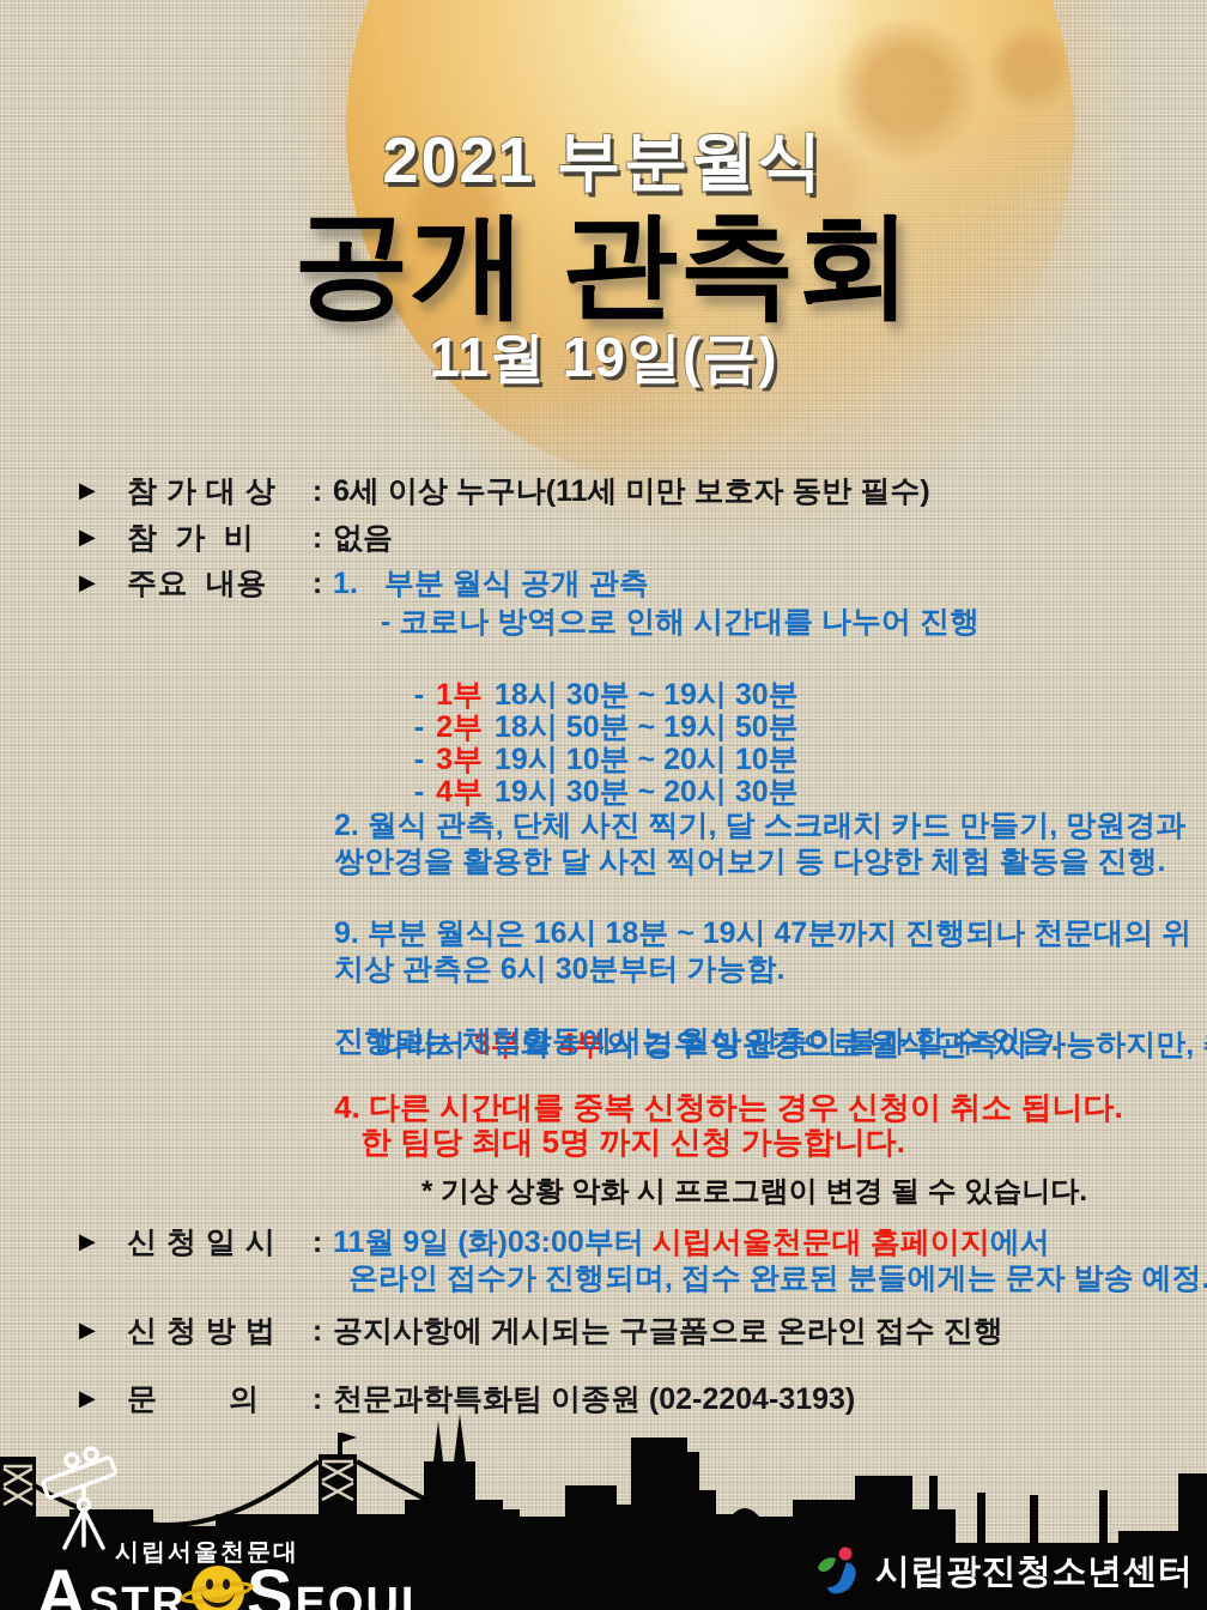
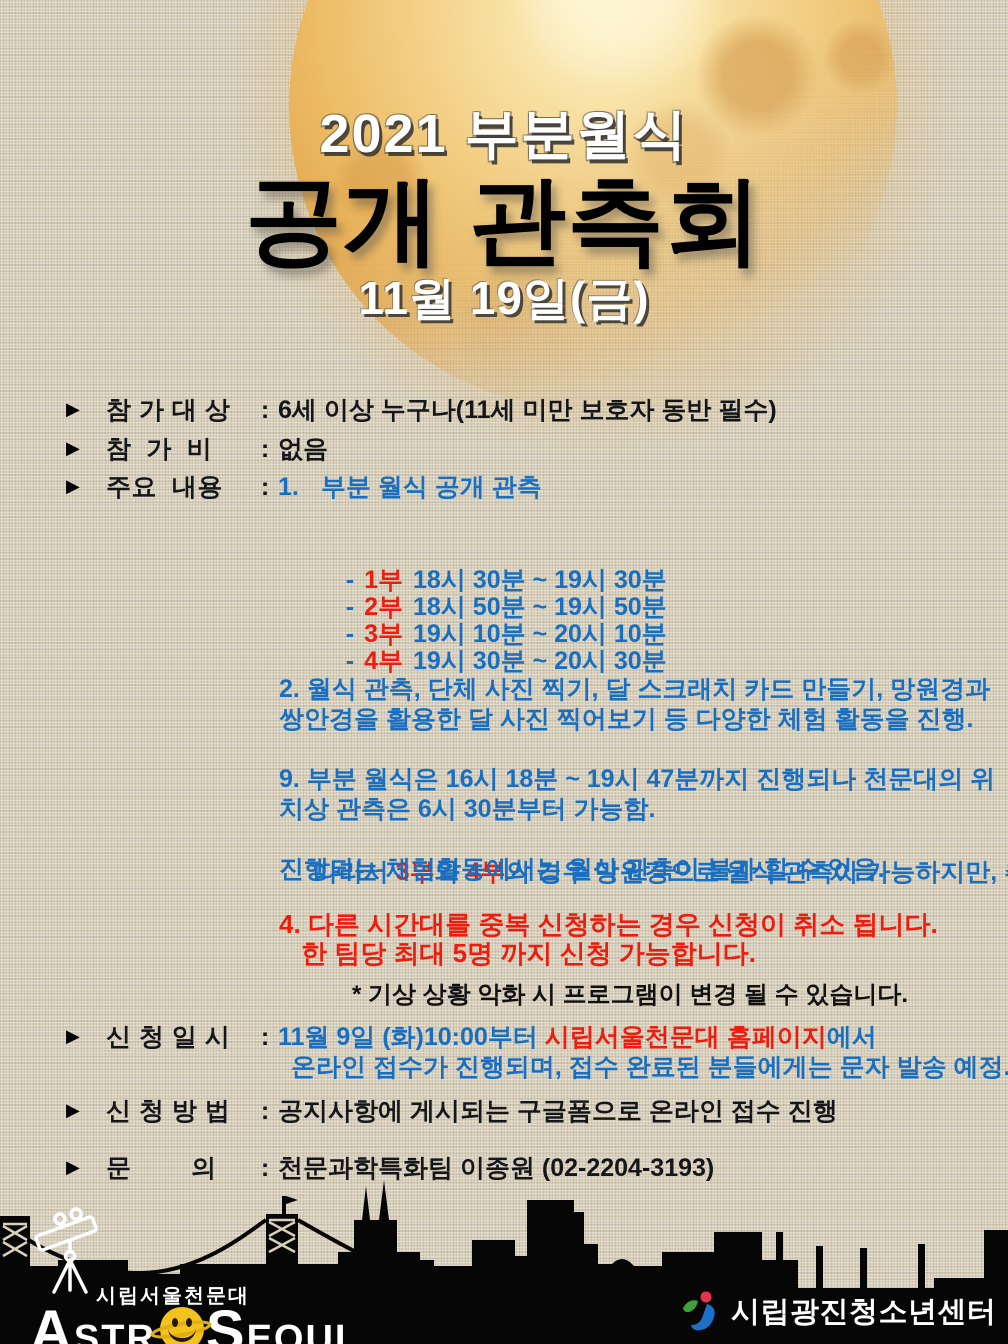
  2021 부분월식
  공개 관측회
  11월 19일(금)
  ▶
  참 가 대 상
  :
  6세 이상 누구나(11세 미만 보호자 동반 필수)
  ▶
  참 가 비
  :
  없음
  ▶
  주요 내용
  :
  1.
  부분 월식 공개 관측
- - 코로나 방역으로 인해 시간대를 나누어 진행
  - 1부 18시 30분 ~ 19시 30분
  - 2부 18시 50분 ~ 19시 50분
  - 3부 19시 10분 ~ 20시 10분
  - 4부 19시 30분 ~ 20시 30분
  2. 월식 관측, 단체 사진 찍기, 달 스크래치 카드 만들기, 망원경과
  쌍안경을 활용한 달 사진 찍어보기 등 다양한 체험 활동을 진행.
  9. 부분 월식은 16시 18분 ~ 19시 47분까지 진행되나 천문대의 위
  치상 관측은 6시 30분부터 가능함.
  따라서 3부와 4부의 경우 망원경으로 월식 관측이 가능하지만,
  진행되는 체험활동에서는 월식 관측이 불가 할 수 있음.
  4. 다른 시간대를 중복 신청하는 경우 신청이 취소 됩니다.
  한 팀당 최대 5명 까지 신청 가능합니다.
  * 기상 상황 악화 시 프로그램이 변경 될 수 있습니다.
  ▶
  신 청 일 시
  :
- 11월 9일 (화)03:00부터 시립서울천문대 홈페이지에서
+ 11월 9일 (화)10:00부터 시립서울천문대 홈페이지에서
  온라인 접수가 진행되며, 접수 완료된 분들에게는 문자 발송 예정.
  ▶
  신 청 방 법
  :
  공지사항에 게시되는 구글폼으로 온라인 접수 진행
  ▶
  문 의
  :
  천문과학특화팀 이종원 (02-2204-3193)
  시립서울천문대
  A
  STR
  S
  EOUL
  시립광진청소년센터
